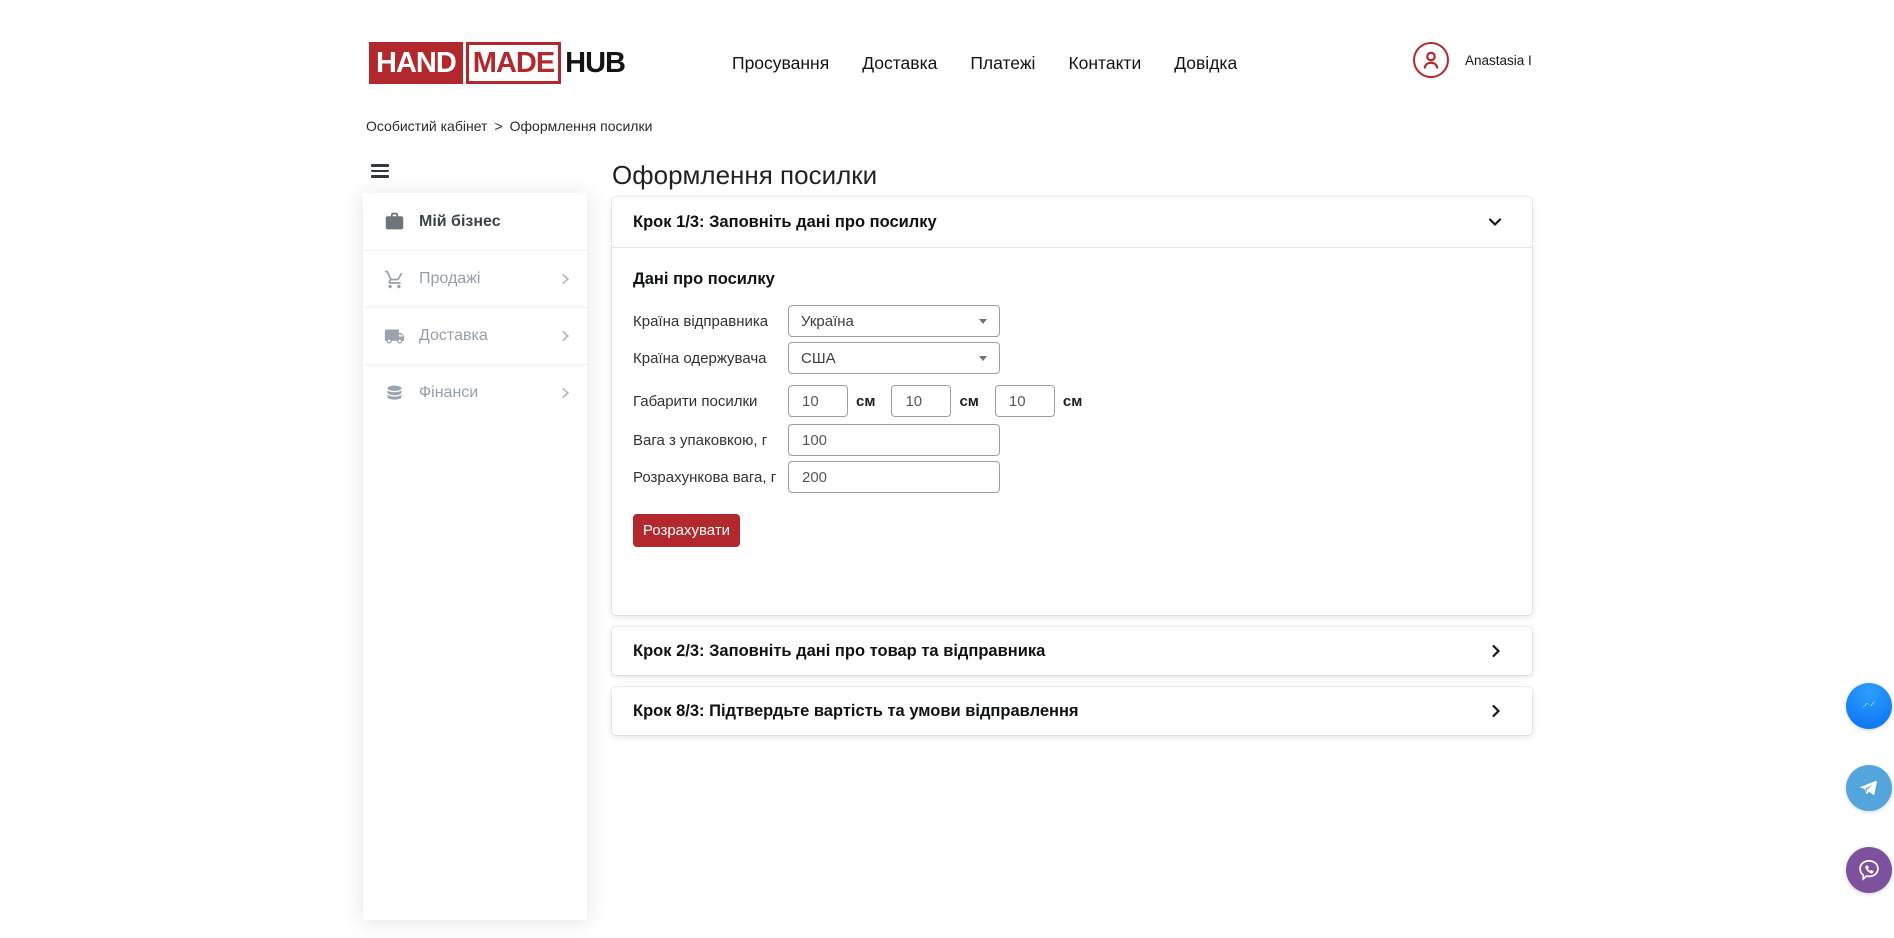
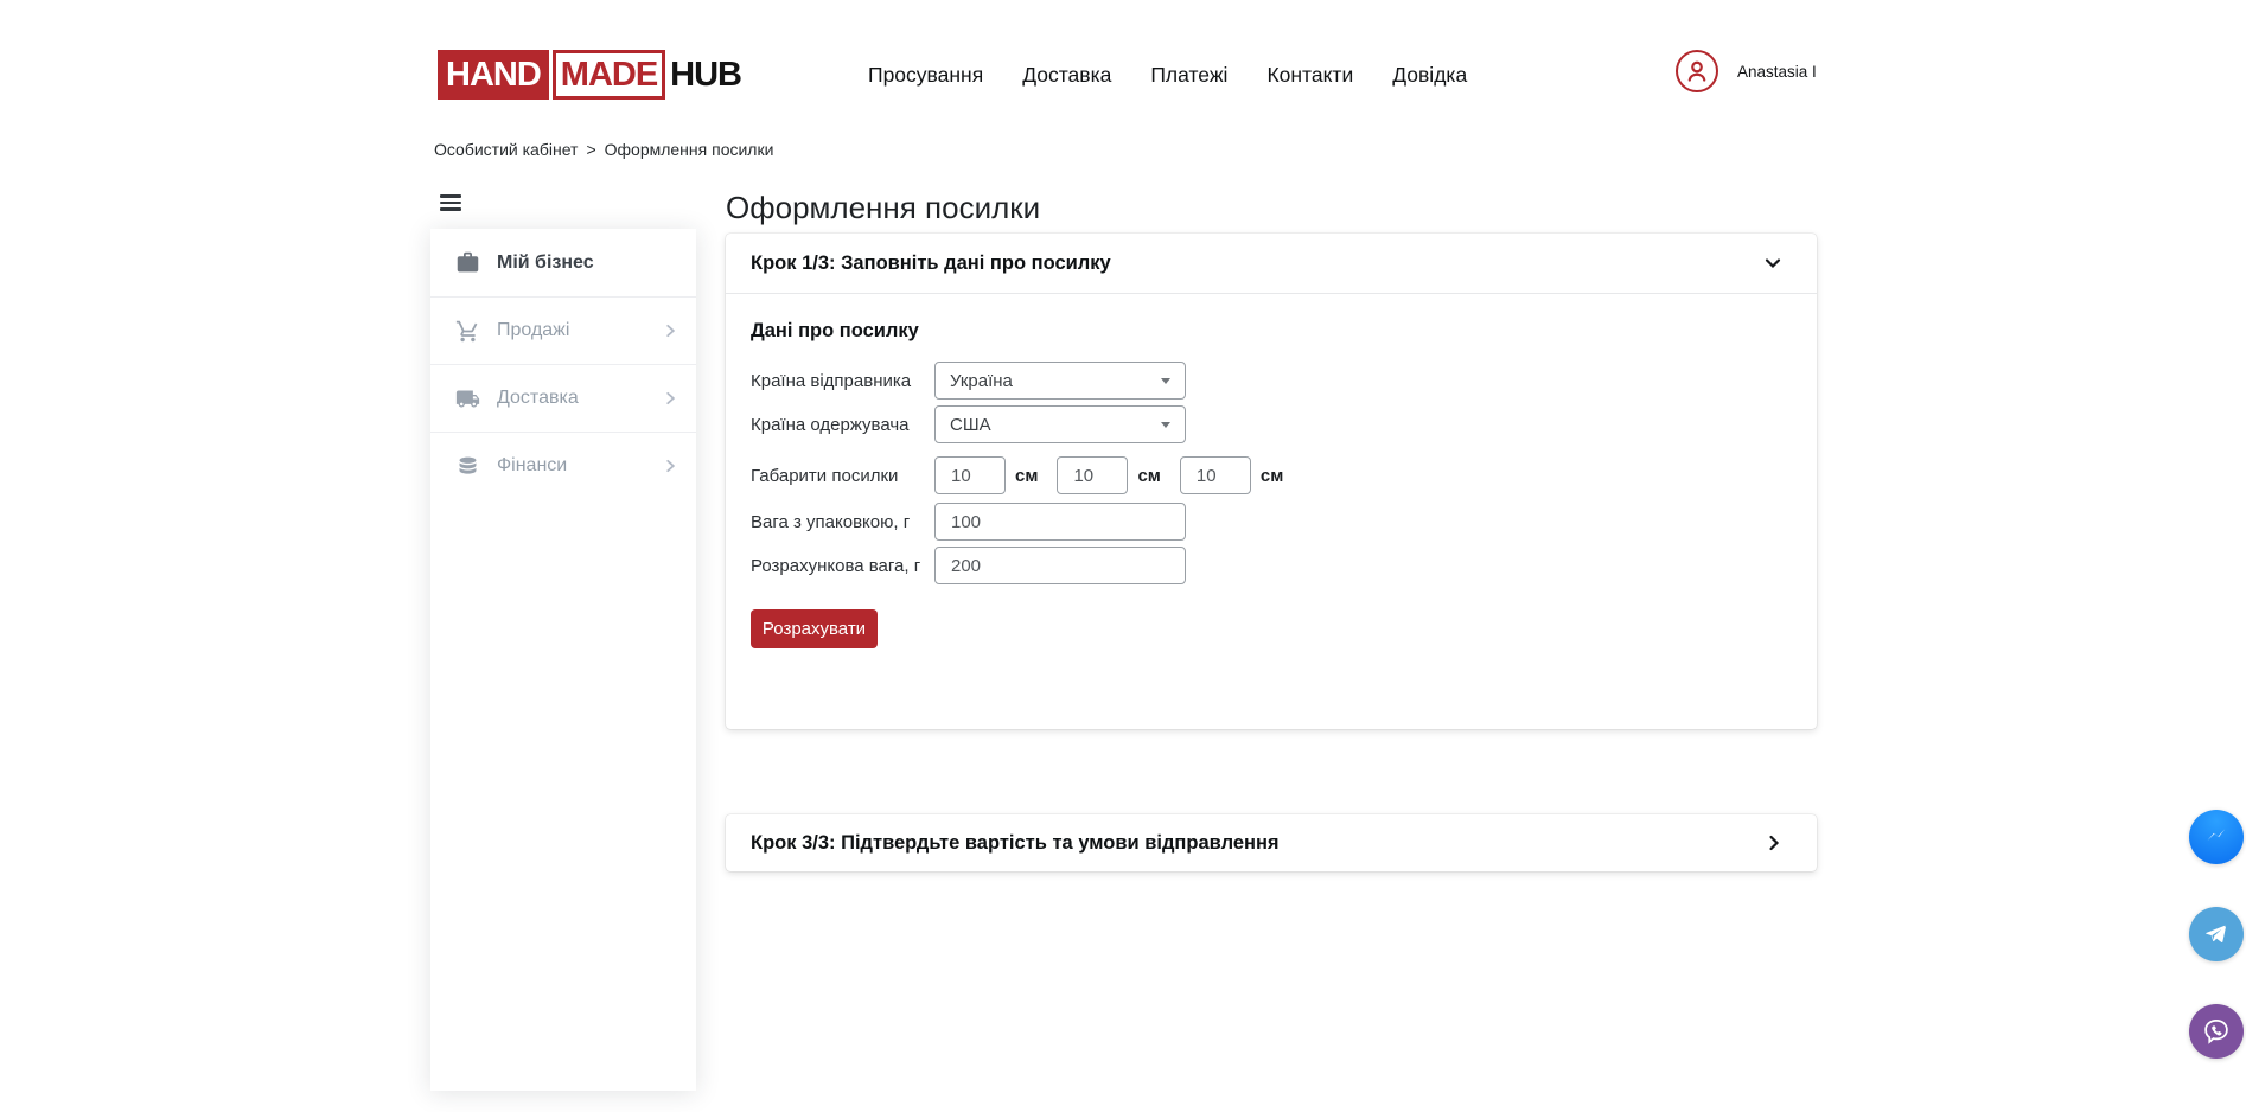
  HAND
  MADE
  HUB
  Просування
  Доставка
  Платежі
  Контакти
  Довідка
  Anastasia I
  Особистий кабінет
  >
  Оформлення посилки
  Мій бізнес
  Продажі
  Доставка
  Фінанси
  Оформлення посилки
  Крок 1/3: Заповніть дані про посилку
  Дані про посилку
  Країна відправника
  Україна
  Країна одержувача
  США
  Габарити посилки
  10
  см
  10
  см
  10
  см
  Вага з упаковкою, г
  100
  Розрахункова вага, г
  200
  Розрахувати
- Крок 2/3: Заповніть дані про товар та відправника
- Крок 8/3: Підтвердьте вартість та умови відправлення
+ Крок 3/3: Підтвердьте вартість та умови відправлення
